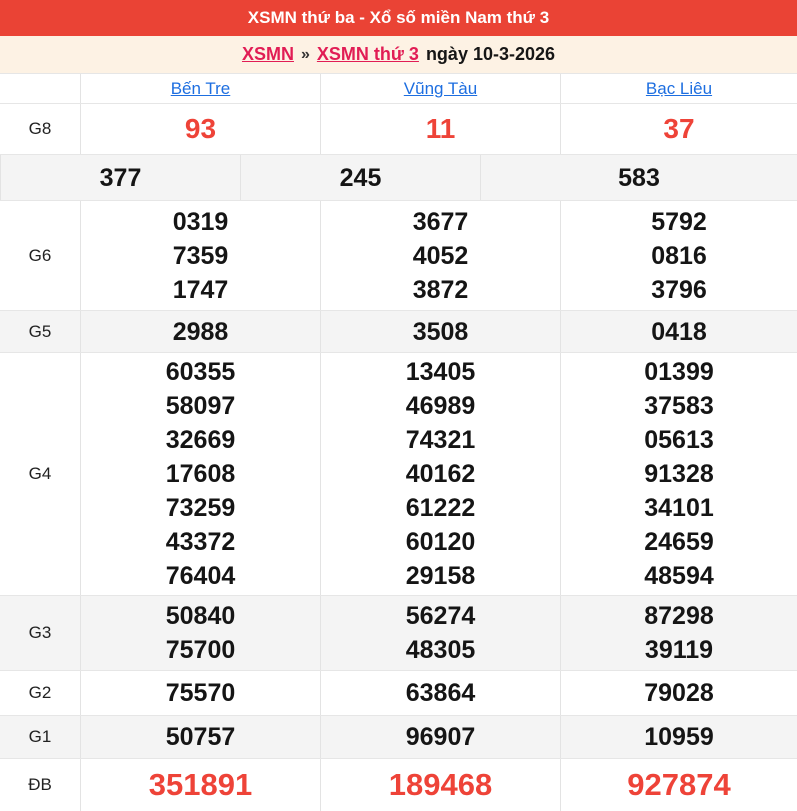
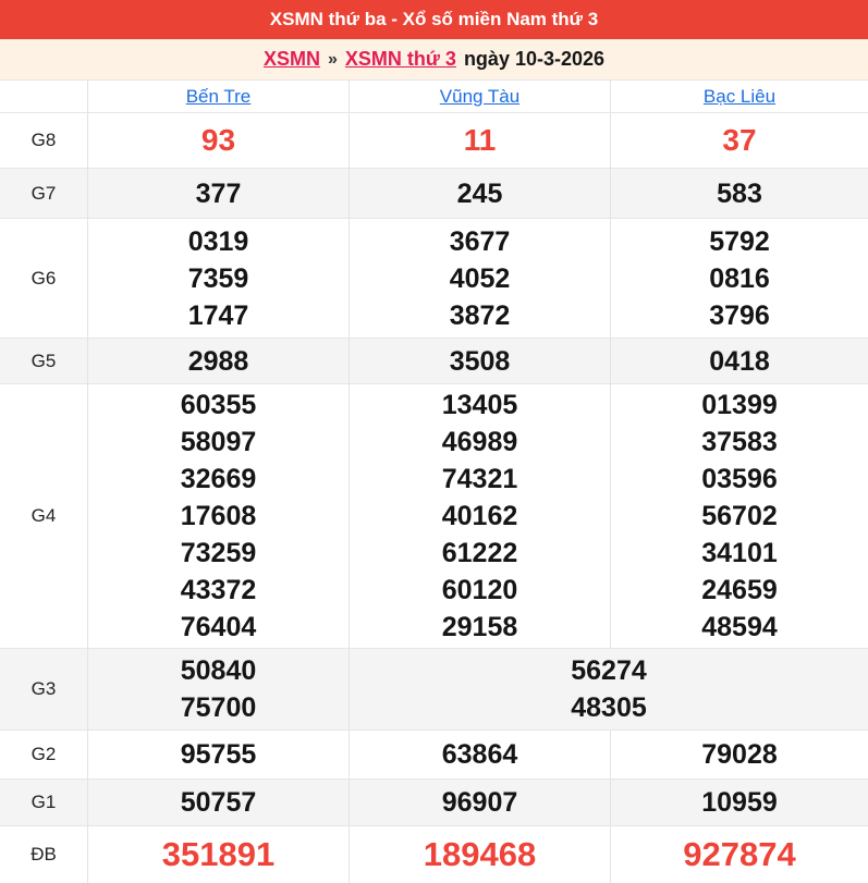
  XSMN thứ ba - Xổ số miền Nam thứ 3
  XSMN
  »
  XSMN thứ 3
  ngày 10-3-2026
  Bến Tre
  Vũng Tàu
  Bạc Liêu
  G8
  93
  11
  37
+ G7
  377
  245
  583
  G6
  0319
  7359
  1747
  3677
  4052
  3872
  5792
  0816
  3796
  G5
  2988
  3508
  0418
  G4
  60355
  58097
  32669
  17608
  73259
  43372
  76404
  13405
  46989
  74321
  40162
  61222
  60120
  29158
  01399
  37583
- 05613
+ 03596
- 91328
+ 56702
  34101
  24659
  48594
  G3
  50840
  75700
  56274
  48305
- 87298
- 39119
  G2
- 75570
+ 95755
  63864
  79028
  G1
  50757
  96907
  10959
  ĐB
  351891
  189468
  927874
